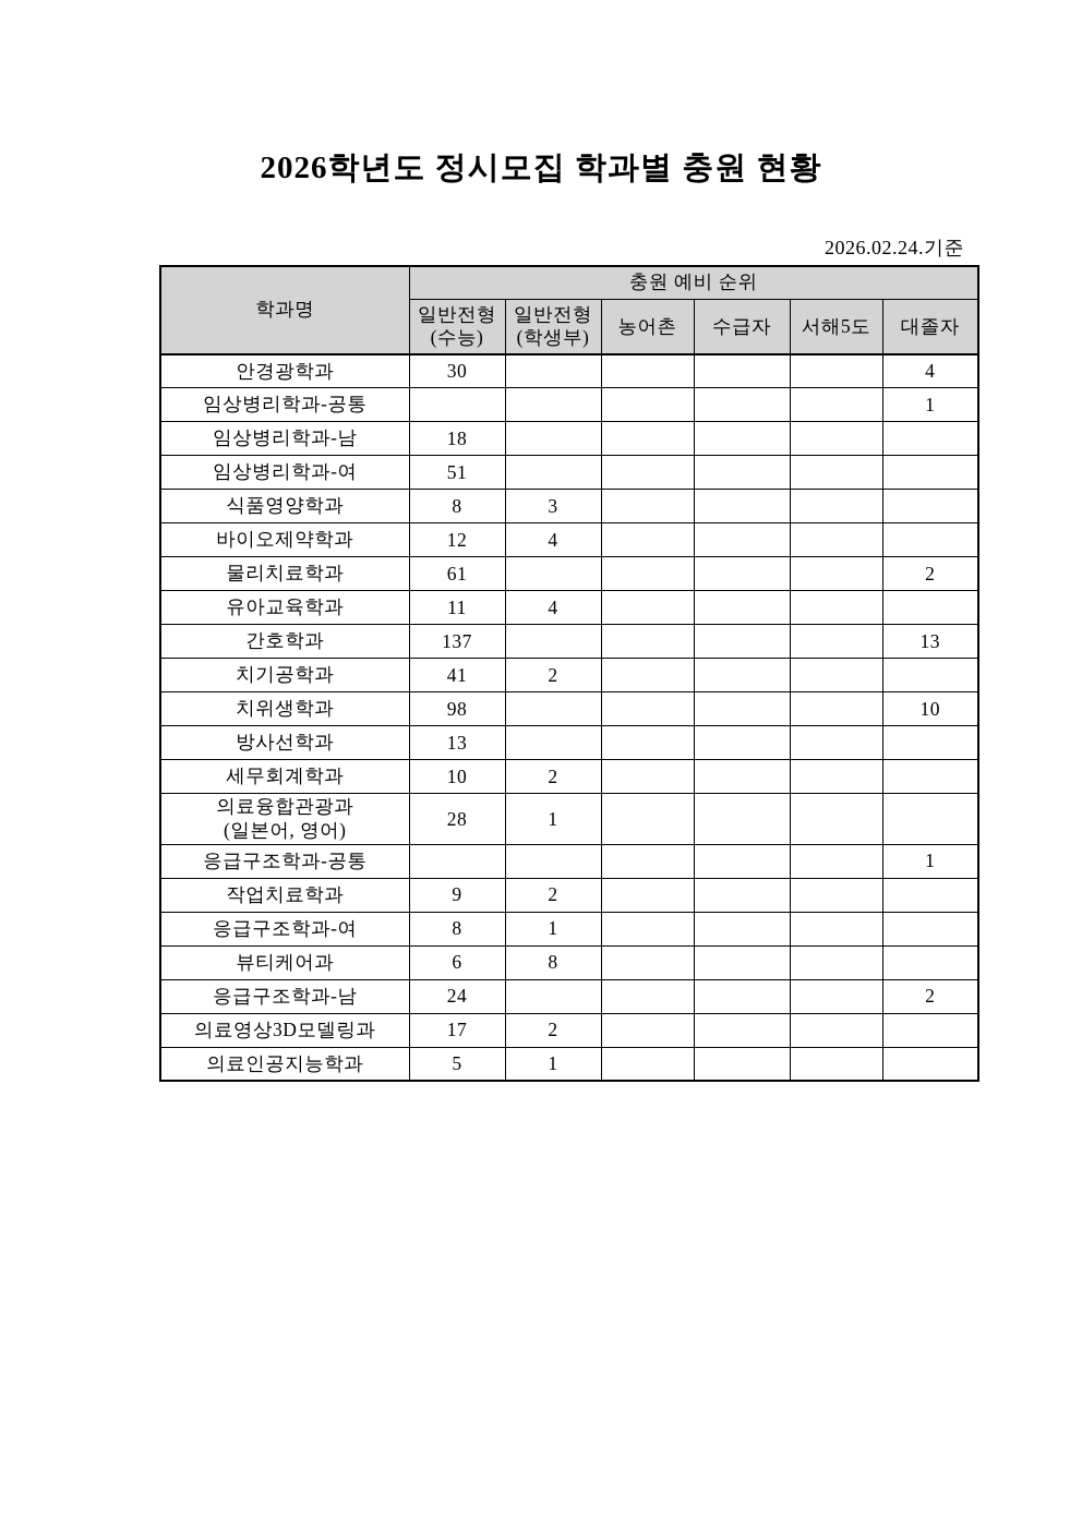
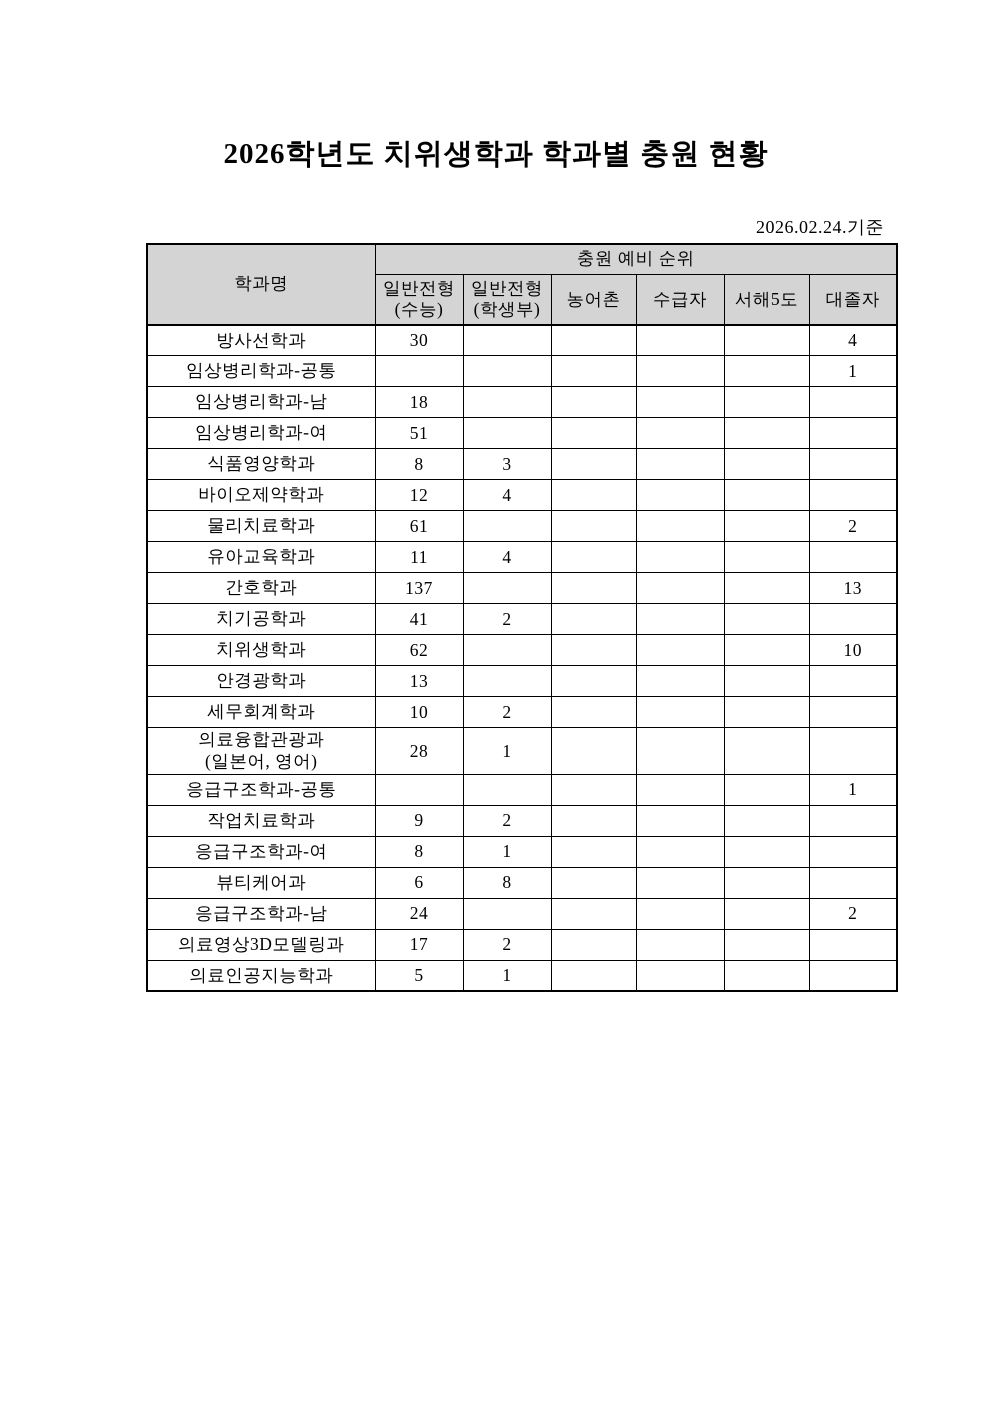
- 2026학년도 정시모집 학과별 충원 현황
+ 2026학년도 치위생학과 학과별 충원 현황
  2026.02.24.기준
  학과명	충원 예비 순위
  일반전형 (수능)	일반전형 (학생부)	농어촌	수급자	서해5도	대졸자
- 안경광학과	30					4
+ 방사선학과	30					4
  임상병리학과-공통						1
  임상병리학과-남	18
  임상병리학과-여	51
  식품영양학과	8	3
  바이오제약학과	12	4
  물리치료학과	61					2
  유아교육학과	11	4
  간호학과	137					13
  치기공학과	41	2
- 치위생학과	98					10
+ 치위생학과	62					10
- 방사선학과	13
+ 안경광학과	13
  세무회계학과	10	2
  의료융합관광과 (일본어, 영어)	28	1
  응급구조학과-공통						1
  작업치료학과	9	2
  응급구조학과-여	8	1
  뷰티케어과	6	8
  응급구조학과-남	24					2
  의료영상3D모델링과	17	2
  의료인공지능학과	5	1
